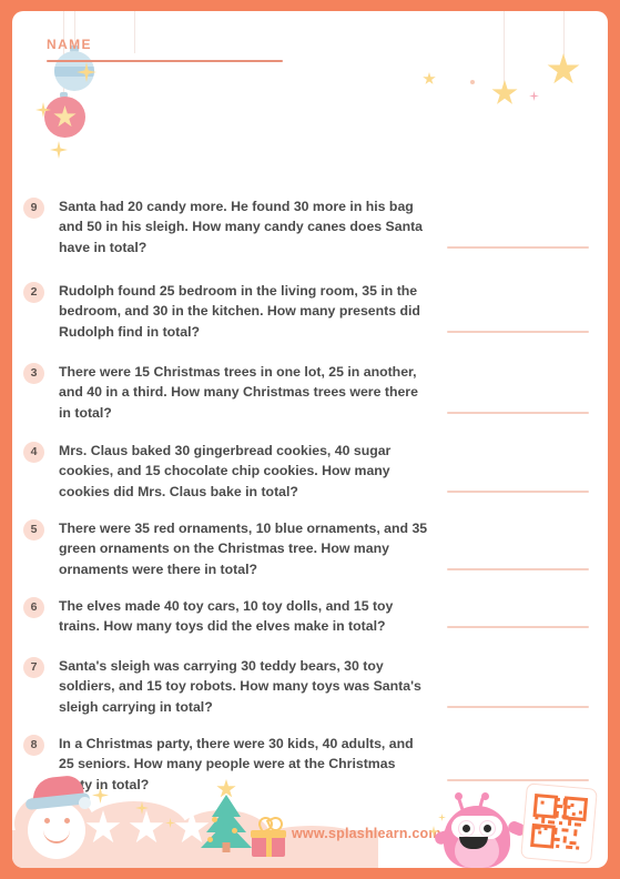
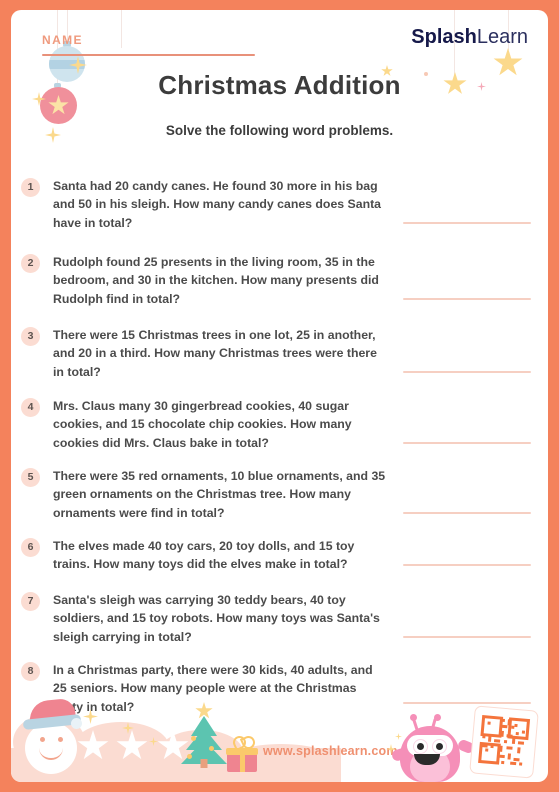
  NAME
+ SplashLearn
+ Christmas Addition
+ Solve the following word problems.
- 9
+ 1
- Santa had 20 candy more. He found 30 more in his bag and 50 in his sleigh. How many candy canes does Santa have in total?
+ Santa had 20 candy canes. He found 30 more in his bag and 50 in his sleigh. How many candy canes does Santa have in total?
  2
- Rudolph found 25 bedroom in the living room, 35 in the bedroom, and 30 in the kitchen. How many presents did Rudolph find in total?
+ Rudolph found 25 presents in the living room, 35 in the bedroom, and 30 in the kitchen. How many presents did Rudolph find in total?
  3
- There were 15 Christmas trees in one lot, 25 in another, and 40 in a third. How many Christmas trees were there in total?
+ There were 15 Christmas trees in one lot, 25 in another, and 20 in a third. How many Christmas trees were there in total?
  4
- Mrs. Claus baked 30 gingerbread cookies, 40 sugar cookies, and 15 chocolate chip cookies. How many cookies did Mrs. Claus bake in total?
+ Mrs. Claus many 30 gingerbread cookies, 40 sugar cookies, and 15 chocolate chip cookies. How many cookies did Mrs. Claus bake in total?
  5
- There were 35 red ornaments, 10 blue ornaments, and 35 green ornaments on the Christmas tree. How many ornaments were there in total?
+ There were 35 red ornaments, 10 blue ornaments, and 35 green ornaments on the Christmas tree. How many ornaments were find in total?
  6
- The elves made 40 toy cars, 10 toy dolls, and 15 toy trains. How many toys did the elves make in total?
+ The elves made 40 toy cars, 20 toy dolls, and 15 toy trains. How many toys did the elves make in total?
  7
- Santa's sleigh was carrying 30 teddy bears, 30 toy soldiers, and 15 toy robots. How many toys was Santa's sleigh carrying in total?
+ Santa's sleigh was carrying 30 teddy bears, 40 toy soldiers, and 15 toy robots. How many toys was Santa's sleigh carrying in total?
  8
  In a Christmas party, there were 30 kids, 40 adults, and 25 seniors. How many people were at the Christmas ty in total?
  www.splashlearn.co
